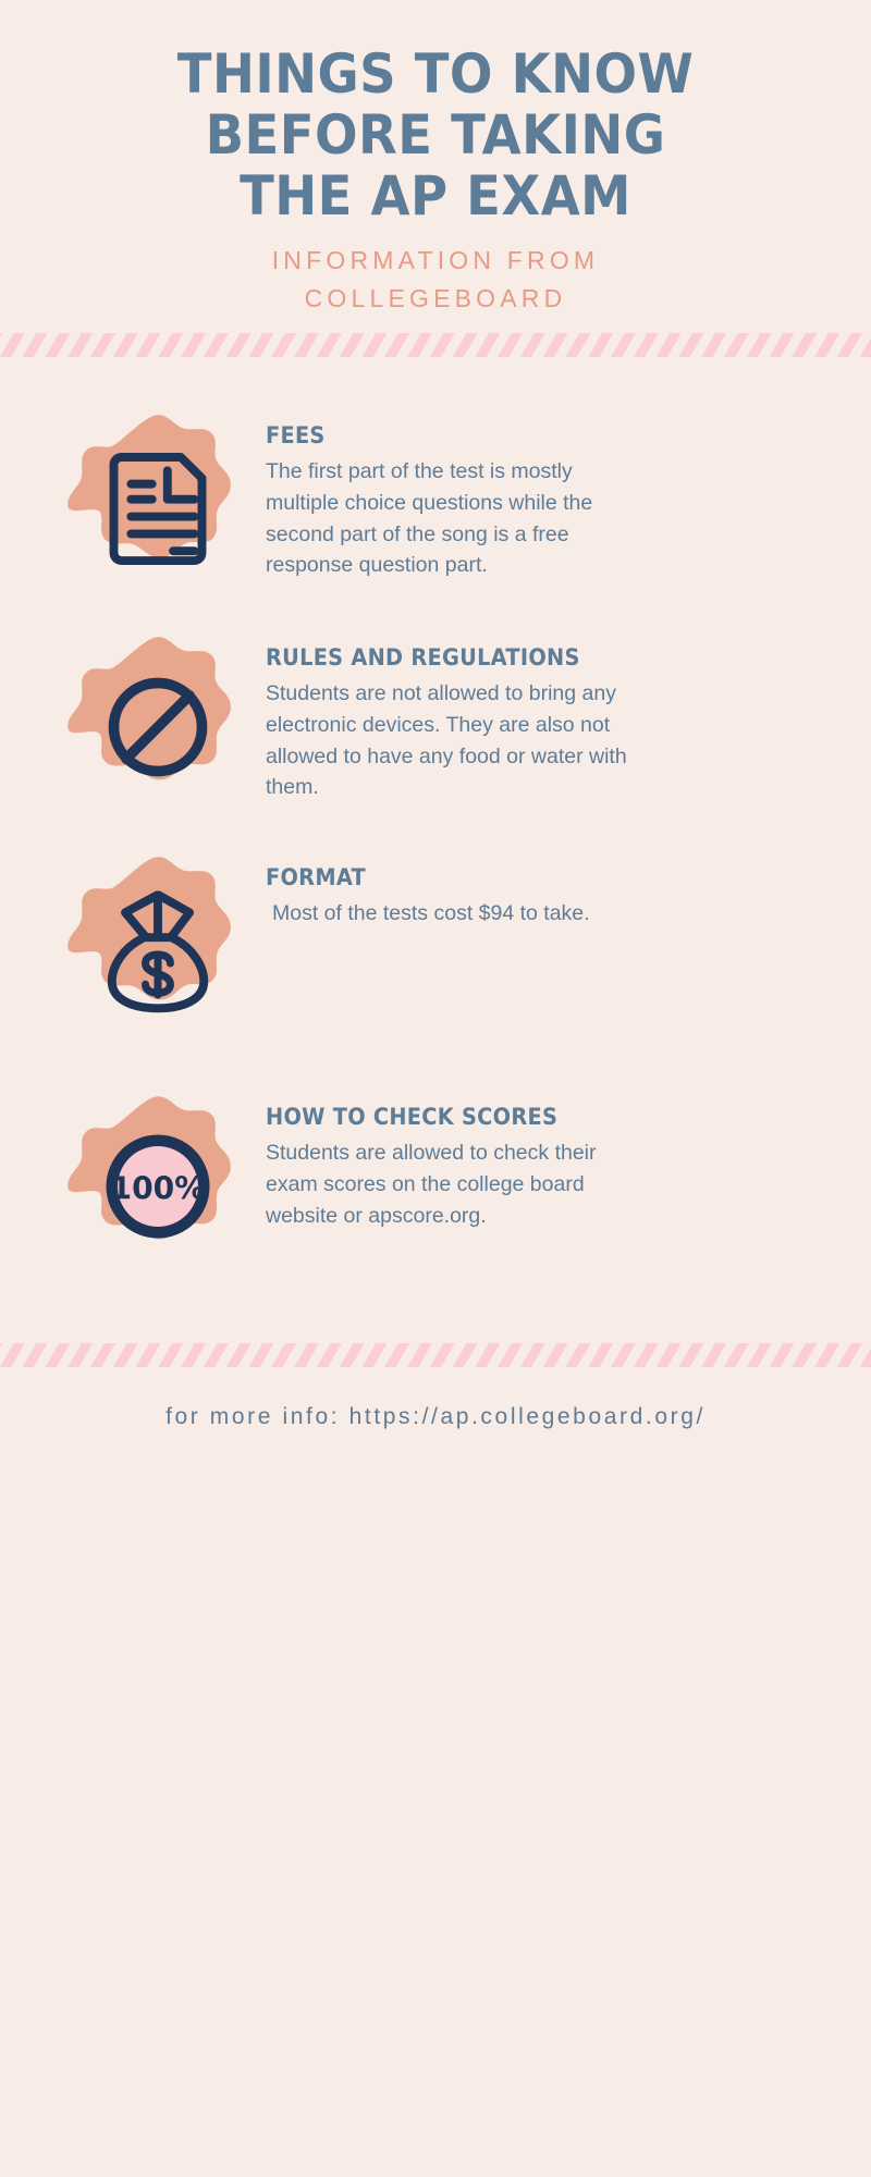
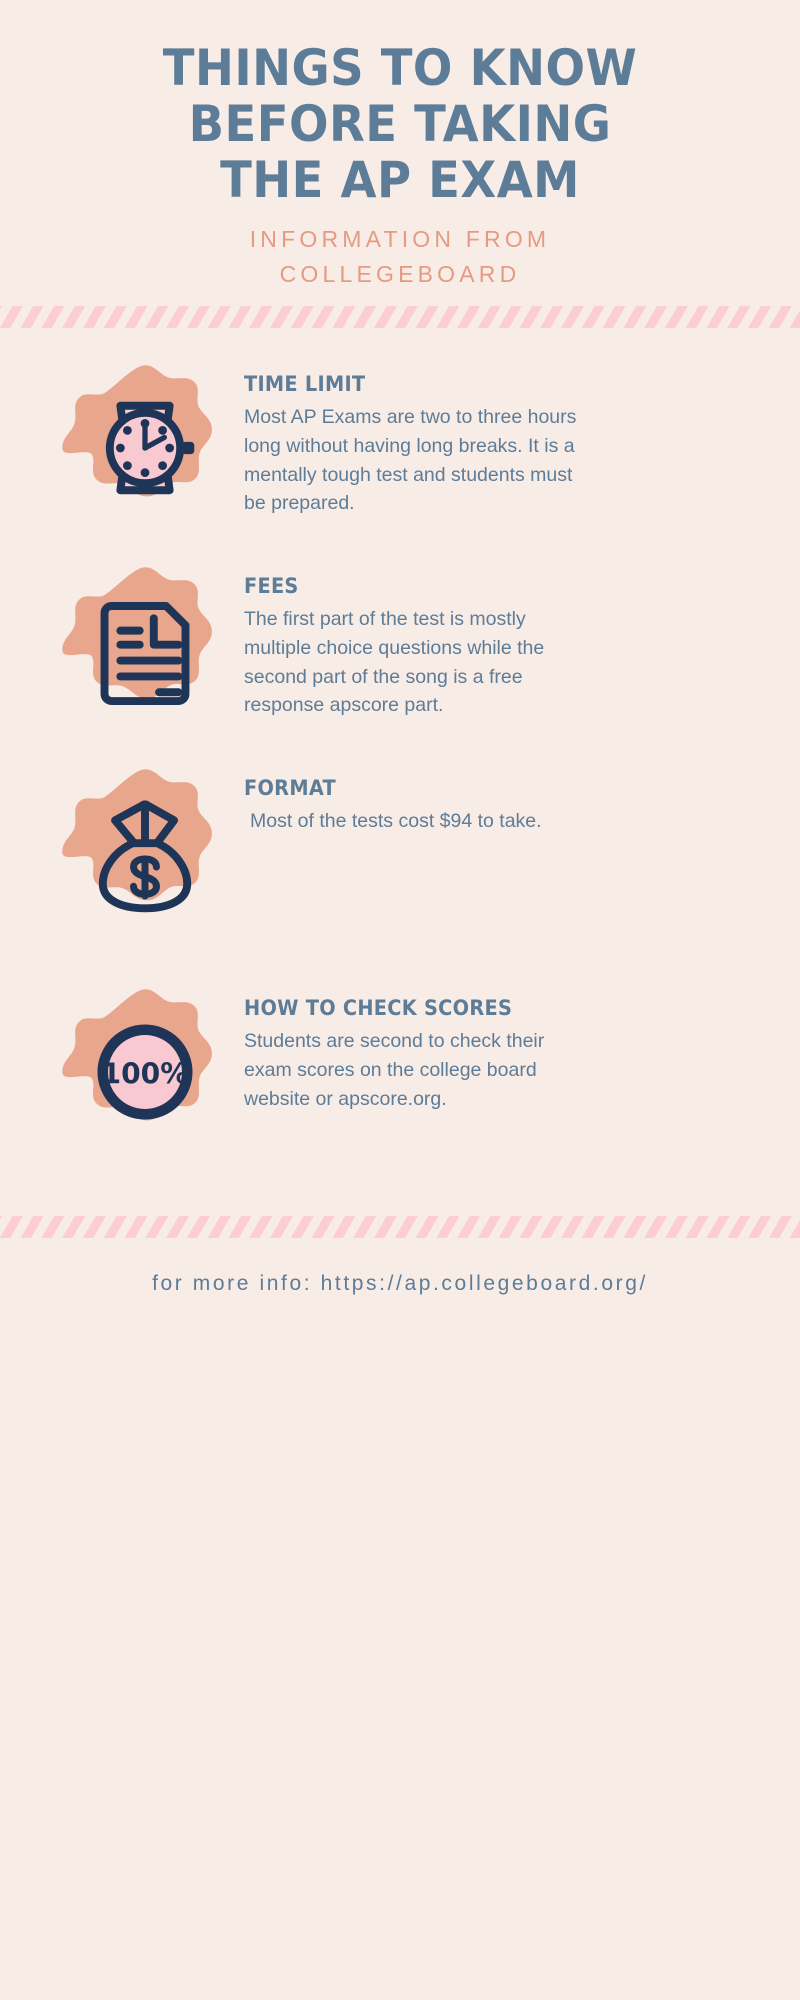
  THINGS TO KNOW
  BEFORE TAKING
  THE AP EXAM
  INFORMATION FROM
  COLLEGEBOARD
+ TIME LIMIT
+ Most AP Exams are two to three hours long without having long breaks. It is a mentally tough test and students must be prepared.
  FEES
- The first part of the test is mostly multiple choice questions while the second part of the song is a free response question part.
+ The first part of the test is mostly multiple choice questions while the second part of the song is a free response apscore part.
- RULES AND REGULATIONS
- Students are not allowed to bring any electronic devices. They are also not allowed to have any food or water with them.
  FORMAT
  Most of the tests cost $94 to take.
  100%
  HOW TO CHECK SCORES
- Students are allowed to check their exam scores on the college board website or apscore.org.
+ Students are second to check their exam scores on the college board website or apscore.org.
  for more info: https://ap.collegeboard.org/
